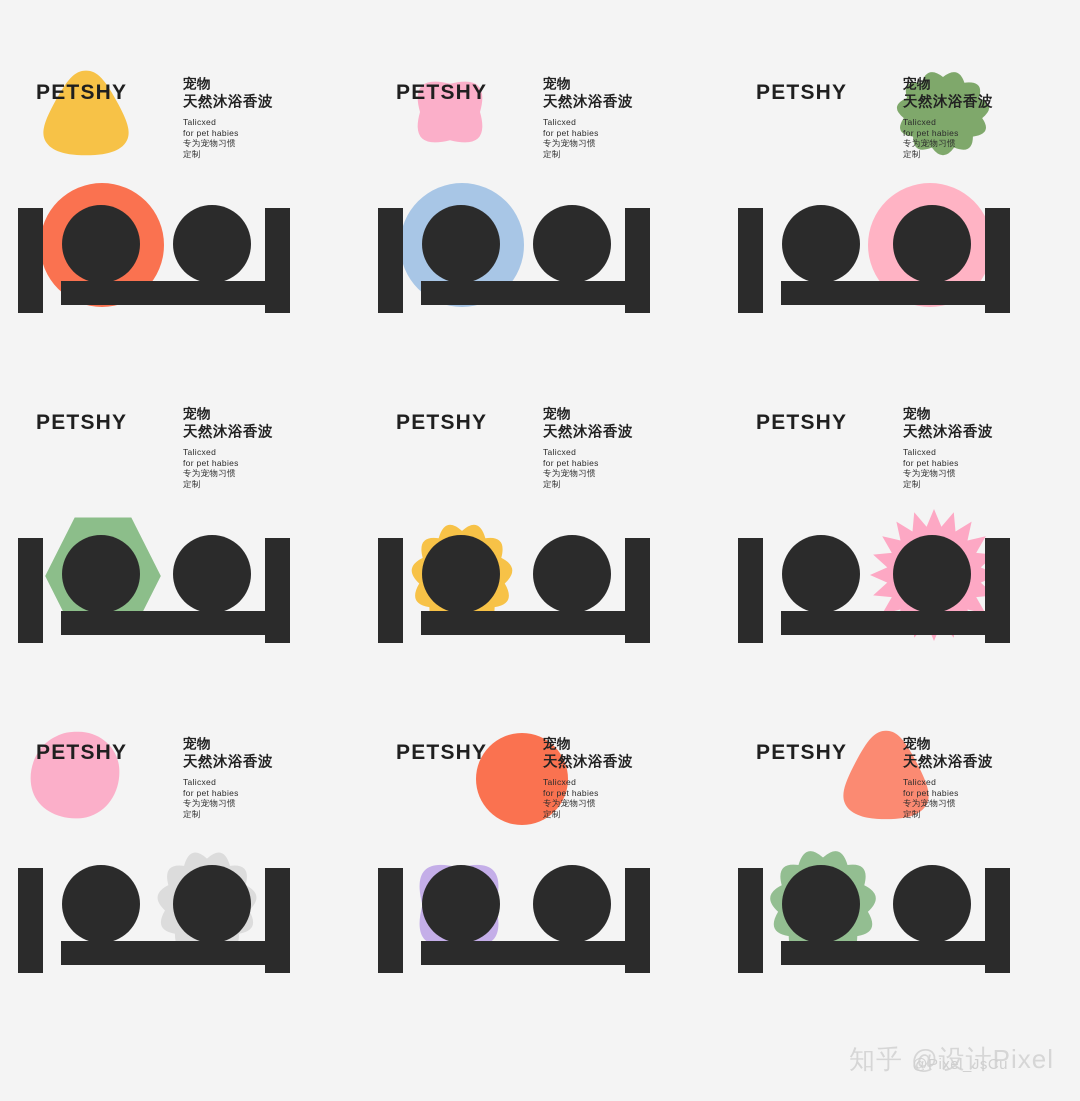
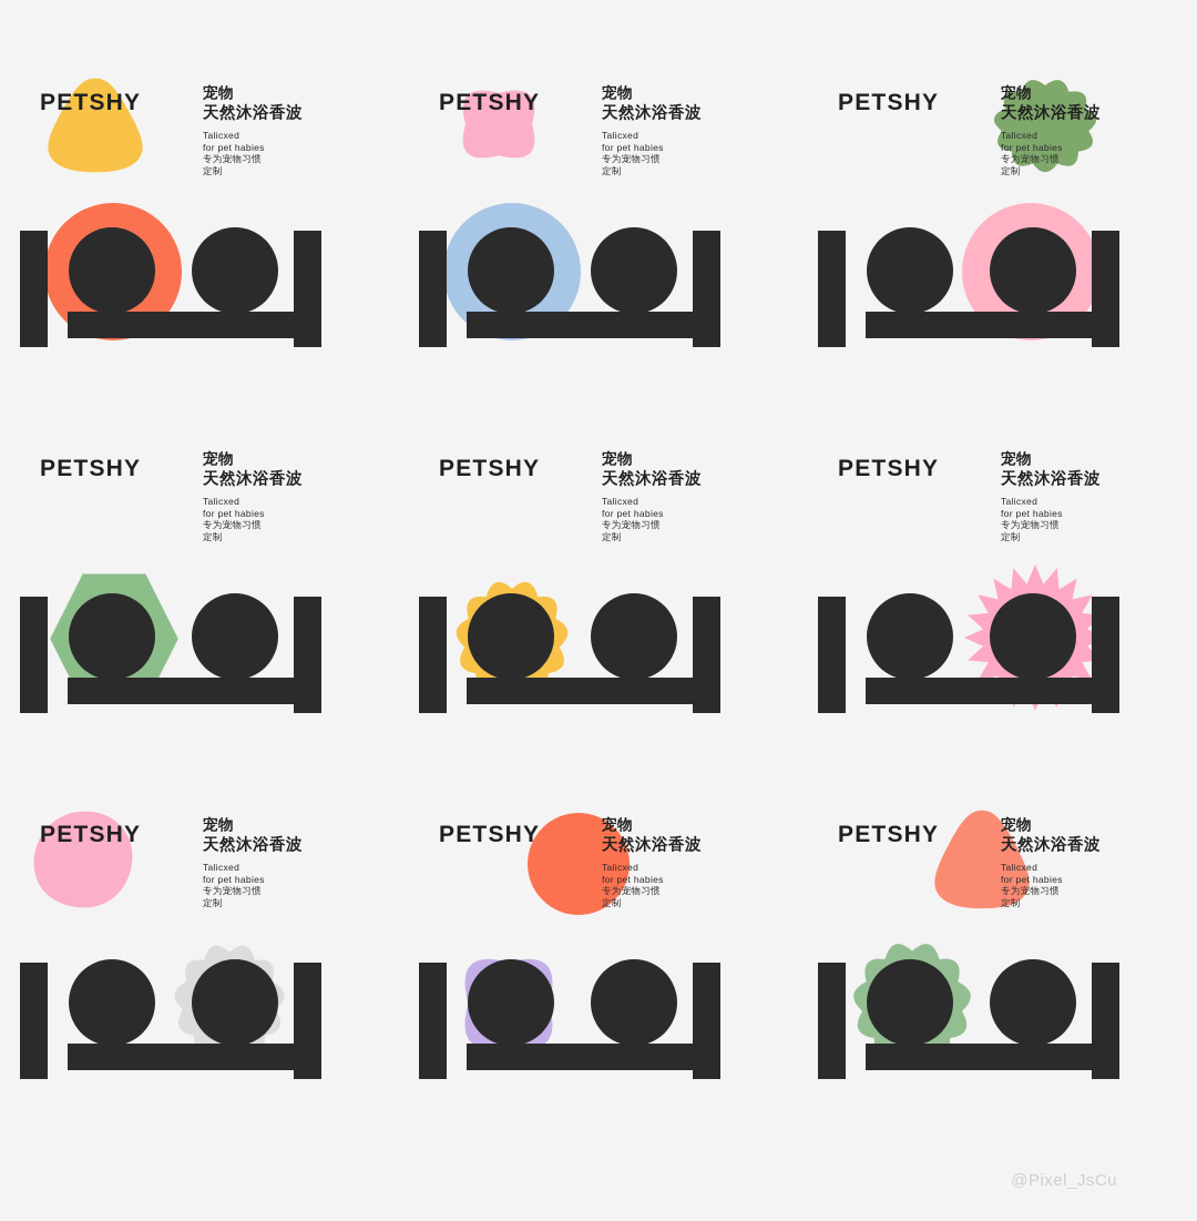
  PETSHY
  宠物
  天然沐浴香波
  Talicxed
  for pet habies
  专为宠物习惯
  定制
  PETSHY
  宠物
  天然沐浴香波
  Talicxed
  for pet habies
  专为宠物习惯
  定制
  PETSHY
  宠物
  天然沐浴香波
  Talicxed
  for pet habies
  专为宠物习惯
  定制
  PETSHY
  宠物
  天然沐浴香波
  Talicxed
  for pet habies
  专为宠物习惯
  定制
  PETSHY
  宠物
  天然沐浴香波
  Talicxed
  for pet habies
  专为宠物习惯
  定制
  PETSHY
  宠物
  天然沐浴香波
  Talicxed
  for pet habies
  专为宠物习惯
  定制
  PETSHY
  宠物
  天然沐浴香波
  Talicxed
  for pet habies
  专为宠物习惯
  定制
  PETSHY
  宠物
  天然沐浴香波
  Talicxed
  for pet habies
  专为宠物习惯
  定制
  PETSHY
  宠物
  天然沐浴香波
  Talicxed
  for pet habies
  专为宠物习惯
  定制
- 知乎 @设计Pixel
  @Pixel_JsCu
